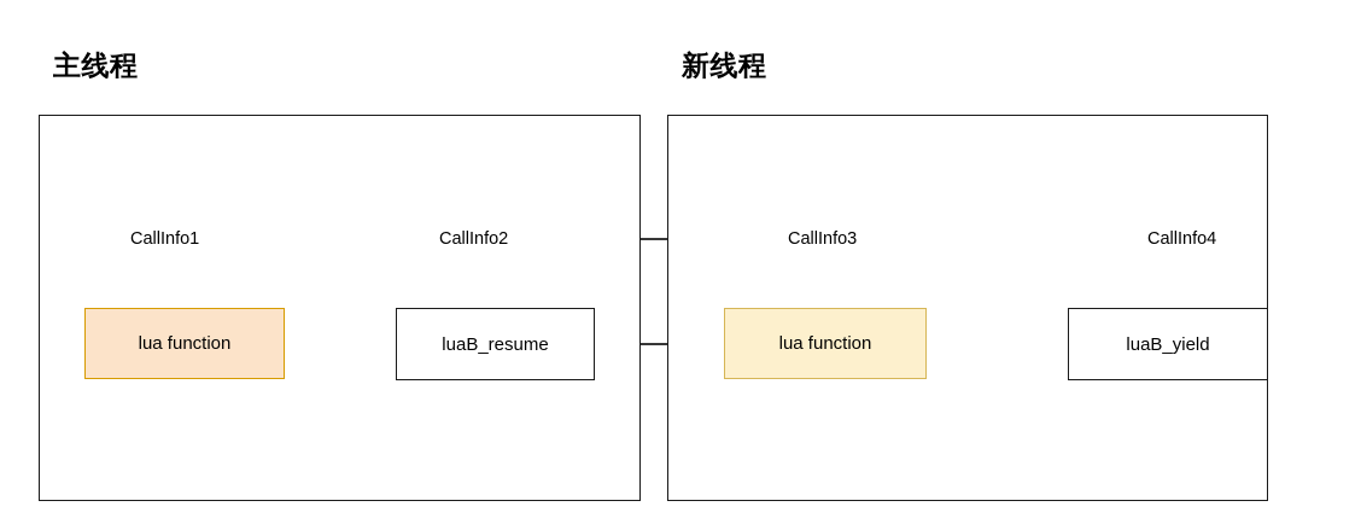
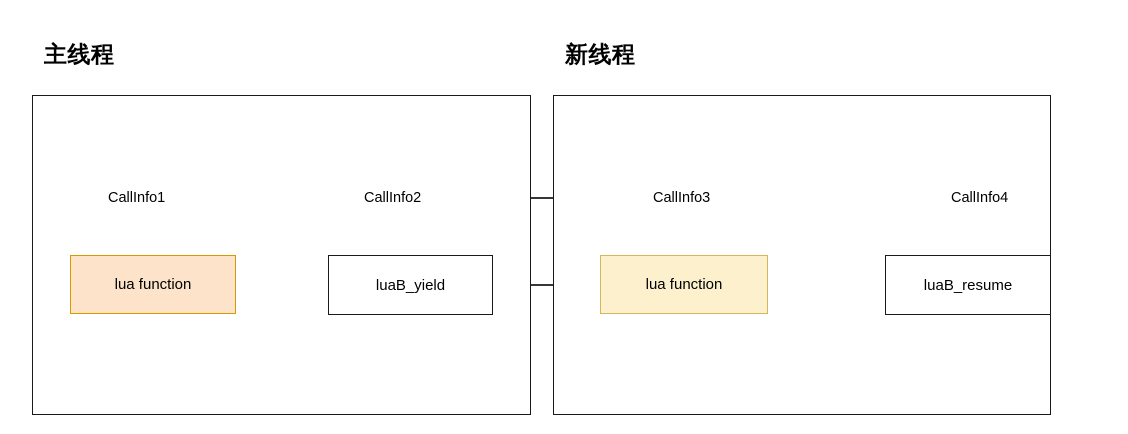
  主线程
  新线程
  CallInfo1
  CallInfo2
  CallInfo3
  CallInfo4
  lua function
- luaB_resume
+ luaB_yield
  lua function
- luaB_yield
+ luaB_resume
